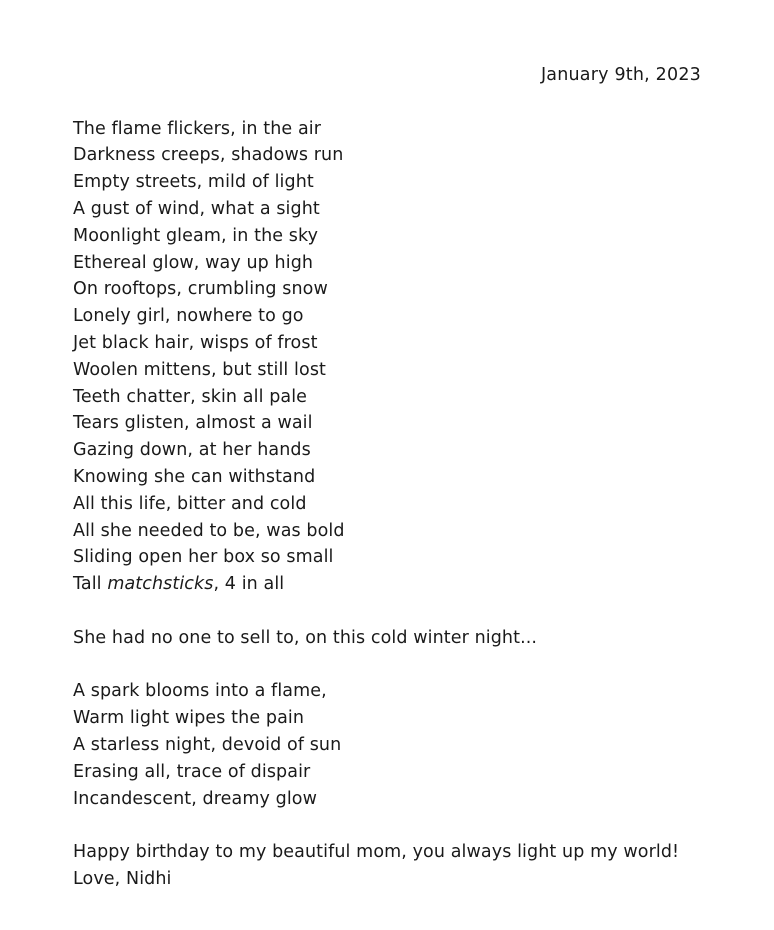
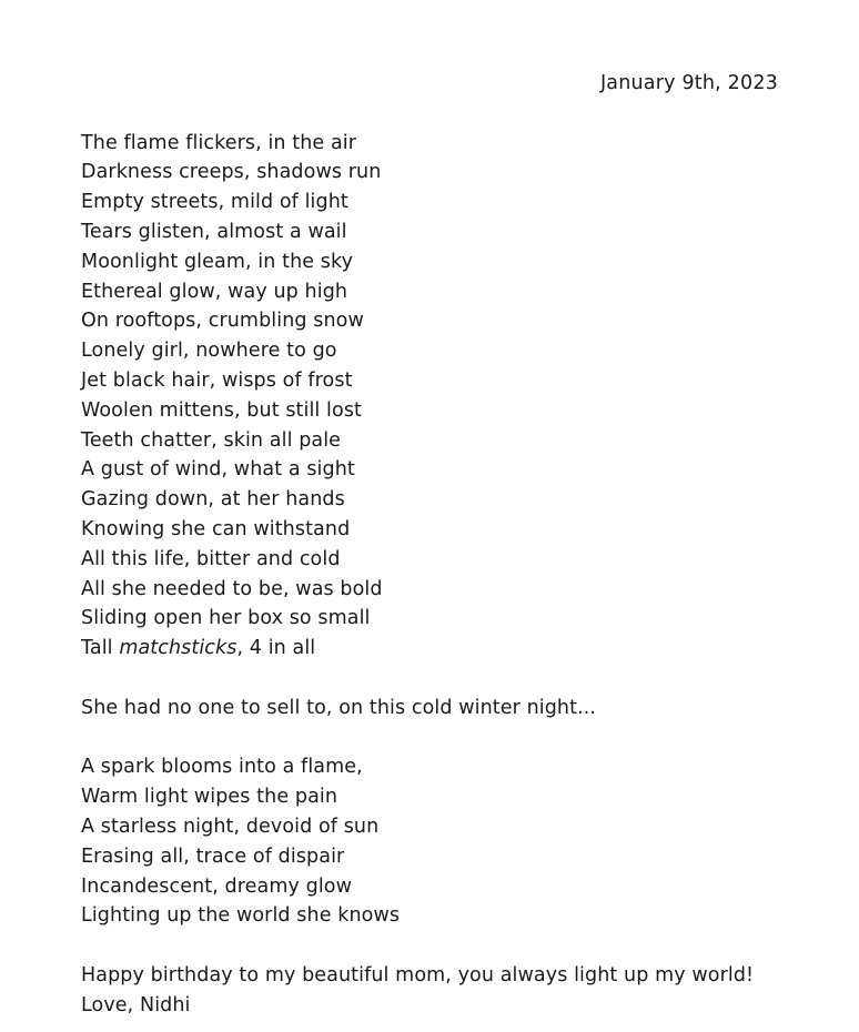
  January 9th, 2023
  The flame flickers, in the air
  Darkness creeps, shadows run
  Empty streets, mild of light
- A gust of wind, what a sight
+ Tears glisten, almost a wail
  Moonlight gleam, in the sky
  Ethereal glow, way up high
  On rooftops, crumbling snow
  Lonely girl, nowhere to go
  Jet black hair, wisps of frost
  Woolen mittens, but still lost
  Teeth chatter, skin all pale
- Tears glisten, almost a wail
+ A gust of wind, what a sight
  Gazing down, at her hands
  Knowing she can withstand
  All this life, bitter and cold
  All she needed to be, was bold
  Sliding open her box so small
  Tall matchsticks, 4 in all
  She had no one to sell to, on this cold winter night...
  A spark blooms into a flame,
  Warm light wipes the pain
  A starless night, devoid of sun
  Erasing all, trace of dispair
  Incandescent, dreamy glow
+ Lighting up the world she knows
  Happy birthday to my beautiful mom, you always light up my world!
  Love, Nidhi
